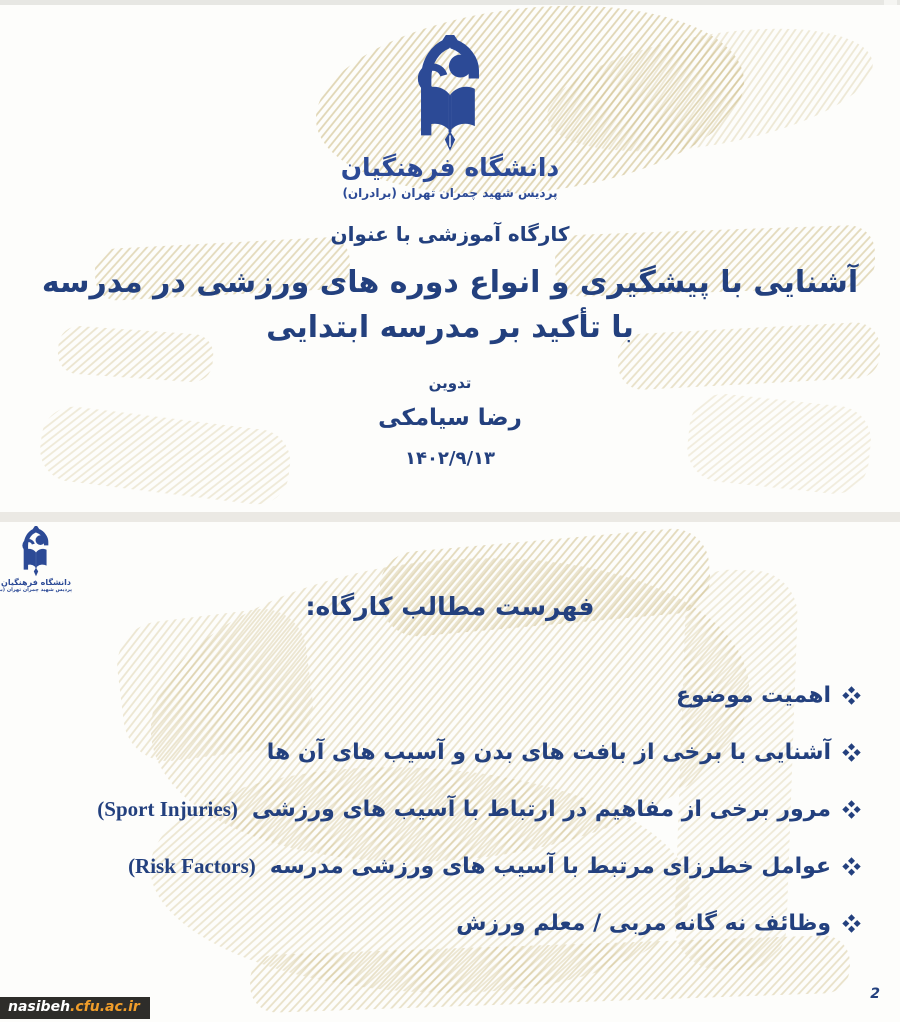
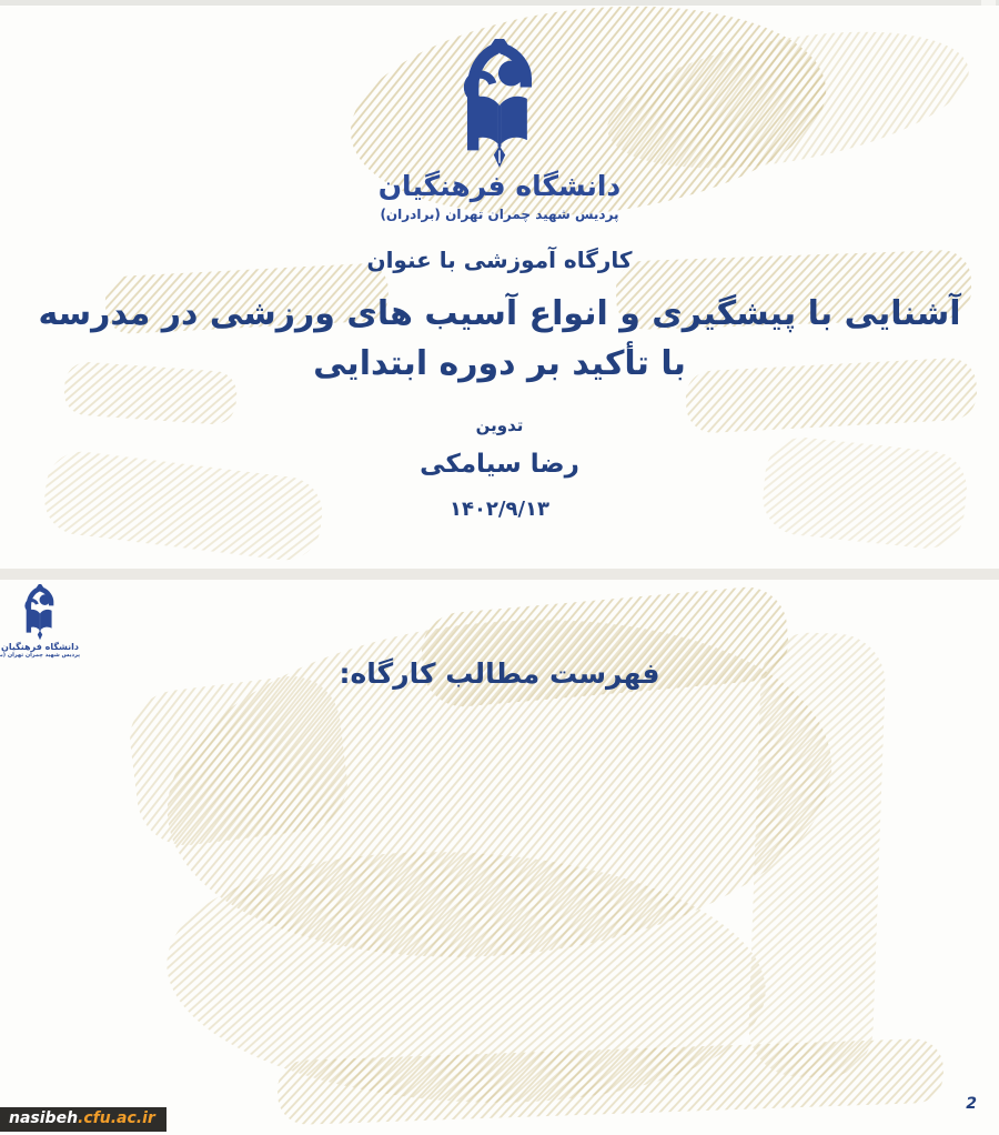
  دانشگاه فرهنگیان
  پردیس شهید چمران تهران (برادران)
  کارگاه آموزشی با عنوان
- آشنایی با پیشگیری و انواع دوره های ورزشی در مدرسه
+ آشنایی با پیشگیری و انواع آسیب های ورزشی در مدرسه
- با تأکید بر مدرسه ابتدایی
+ با تأکید بر دوره ابتدایی
  تدوین
  رضا سیامکی
  ۱۴۰۲/۹/۱۳
  دانشگاه فرهنگیان
  فهرست مطالب کارگاه:
- اهمیت موضوع
- آشنایی با برخی از بافت های بدن و آسیب های آن ها
- مرور برخی از مفاهیم در ارتباط با آسیب های ورزشی
- (Sport Injuries)
- عوامل خطرزای مرتبط با آسیب های ورزشی مدرسه
- (Risk Factors)
- وظائف نه گانه مربی / معلم ورزش
  nasibeh.cfu.ac.ir
  2
